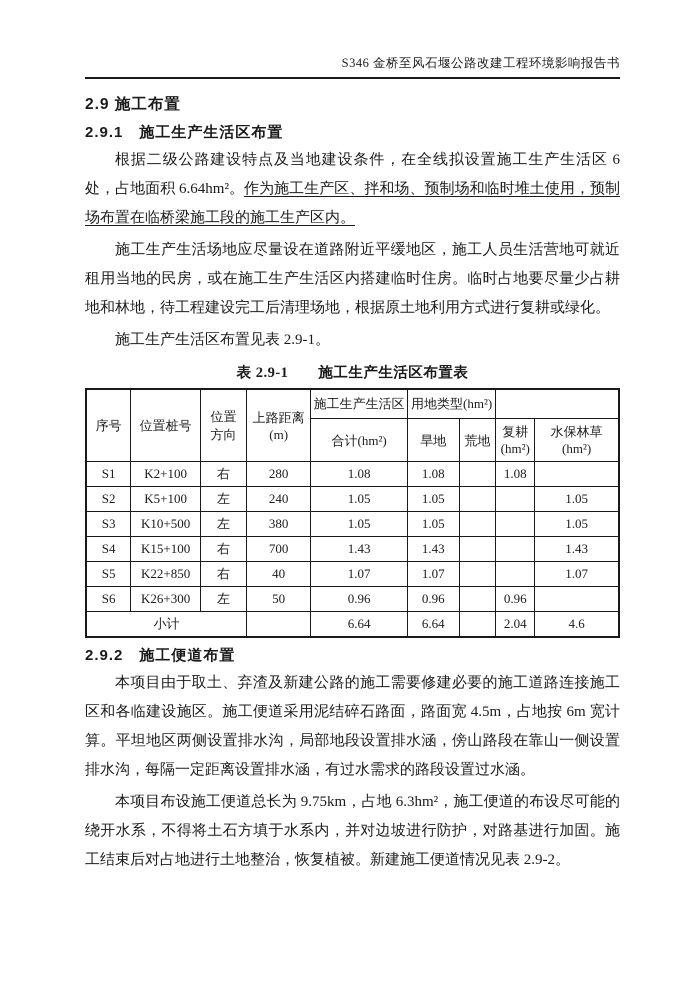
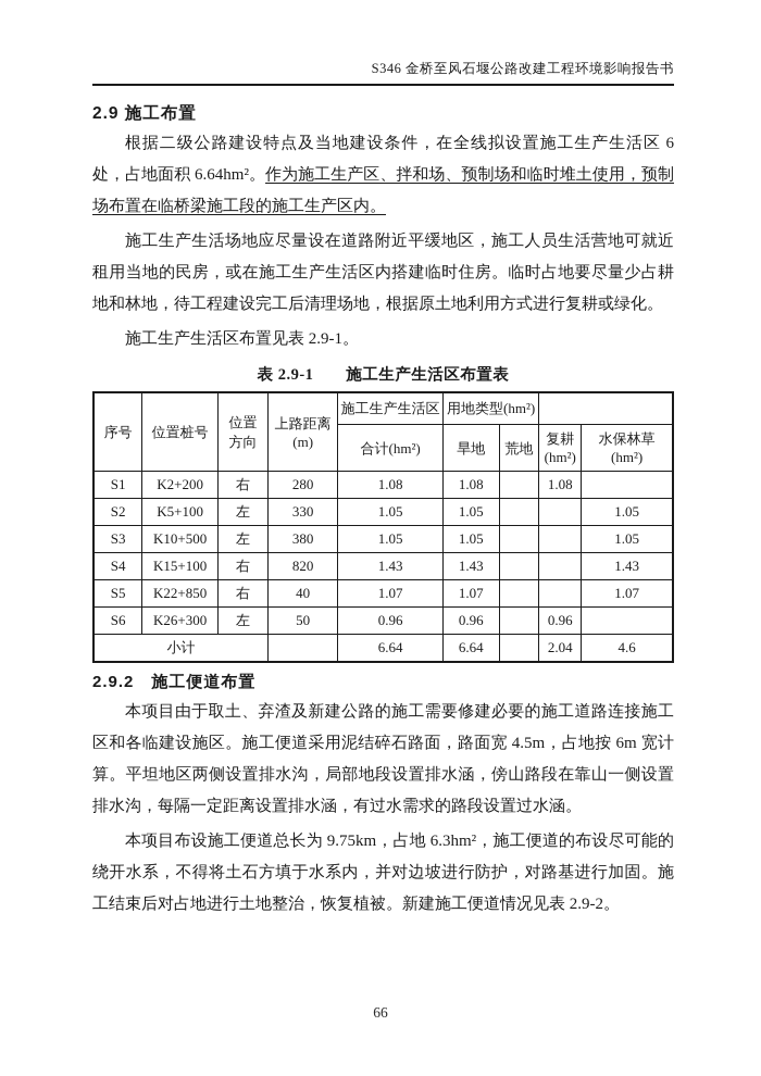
  S346 金桥至风石堰公路改建工程环境影响报告书
  2.9 施工布置
- 2.9.1 施工生产生活区布置
  根据二级公路建设特点及当地建设条件，在全线拟设置施工生产生活区 6 处，占地面积 6.64hm²。作为施工生产区、拌和场、预制场和临时堆土使用，预制场布置在临桥梁施工段的施工生产区内。
  施工生产生活场地应尽量设在道路附近平缓地区，施工人员生活营地可就近租用当地的民房，或在施工生产生活区内搭建临时住房。临时占地要尽量少占耕地和林地，待工程建设完工后清理场地，根据原土地利用方式进行复耕或绿化。
  施工生产生活区布置见表 2.9-1。
  表 2.9-1 施工生产生活区布置表
  序号	位置桩号	位置 方向	上路距离 (m)	施工生产生活区	用地类型(hm²)
  合计(hm²)	旱地	荒地	复耕 (hm²)	水保林草 (hm²)
- S1	K2+100	右	280	1.08	1.08		1.08
+ S1	K2+200	右	280	1.08	1.08		1.08
- S2	K5+100	左	240	1.05	1.05			1.05
+ S2	K5+100	左	330	1.05	1.05			1.05
  S3	K10+500	左	380	1.05	1.05			1.05
- S4	K15+100	右	700	1.43	1.43			1.43
+ S4	K15+100	右	820	1.43	1.43			1.43
  S5	K22+850	右	40	1.07	1.07			1.07
  S6	K26+300	左	50	0.96	0.96		0.96
  小计		6.64	6.64		2.04	4.6
  2.9.2 施工便道布置
  本项目由于取土、弃渣及新建公路的施工需要修建必要的施工道路连接施工区和各临建设施区。施工便道采用泥结碎石路面，路面宽 4.5m，占地按 6m 宽计算。平坦地区两侧设置排水沟，局部地段设置排水涵，傍山路段在靠山一侧设置排水沟，每隔一定距离设置排水涵，有过水需求的路段设置过水涵。
  本项目布设施工便道总长为 9.75km，占地 6.3hm²，施工便道的布设尽可能的绕开水系，不得将土石方填于水系内，并对边坡进行防护，对路基进行加固。施工结束后对占地进行土地整治，恢复植被。新建施工便道情况见表 2.9-2。
+ 66
